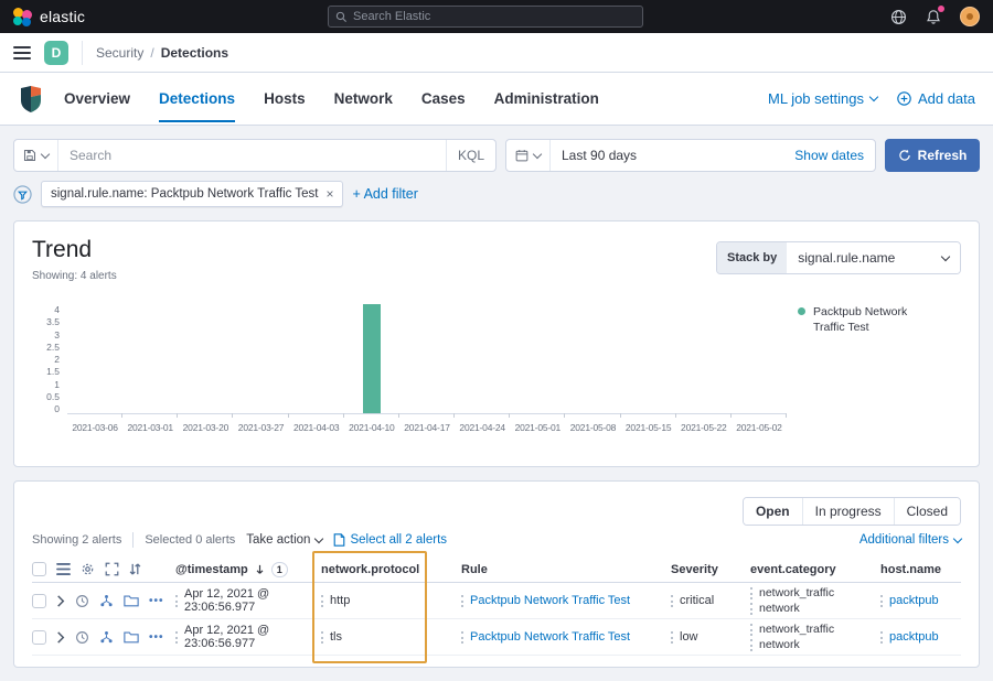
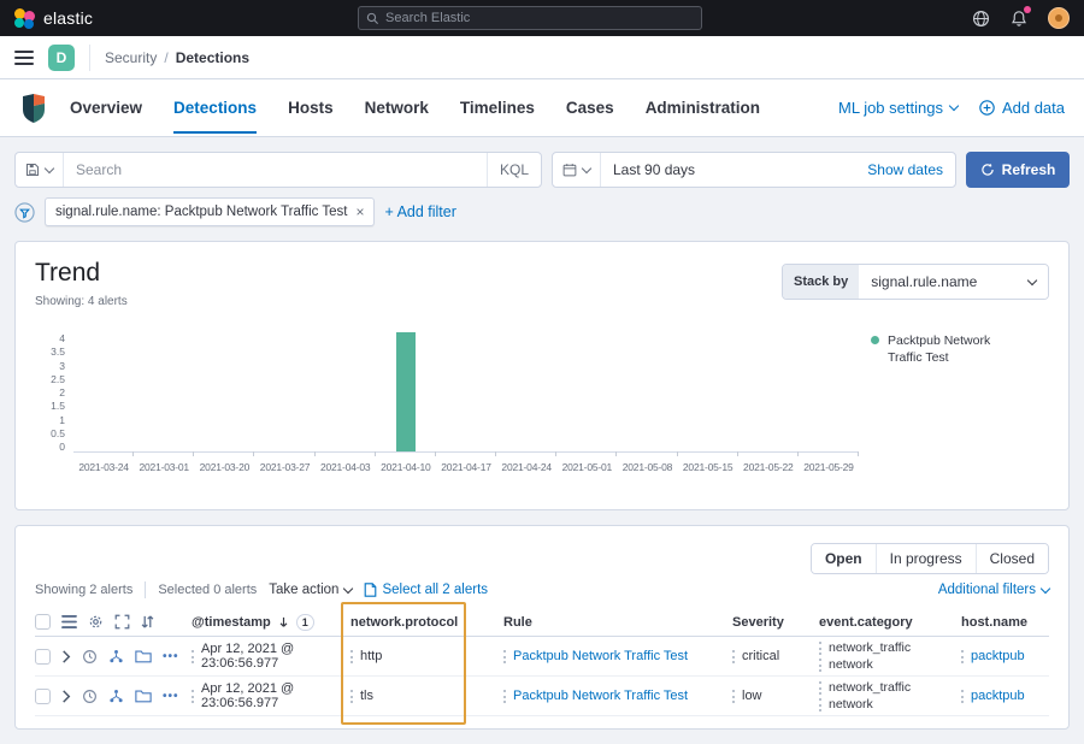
  elastic
  Search Elastic
  D
  Security
  /
  Detections
  Overview
  Detections
  Hosts
  Network
+ Timelines
  Cases
  Administration
  ML job settings
  Add data
  Search
  KQL
  Last 90 days
  Show dates
  Refresh
  signal.rule.name: Packtpub Network Traffic Test
  ×
  + Add filter
  Trend
  Showing: 4 alerts
  Stack by
  signal.rule.name
  4
  3.5
  3
  2.5
  2
  1.5
  1
  0.5
  0
- 2021-03-06
+ 2021-03-24
  2021-03-01
  2021-03-20
  2021-03-27
  2021-04-03
  2021-04-10
  2021-04-17
  2021-04-24
  2021-05-01
  2021-05-08
  2021-05-15
  2021-05-22
- 2021-05-02
+ 2021-05-29
  Packtpub Network Traffic Test
  Open
  In progress
  Closed
  Showing 2 alerts
  Selected 0 alerts
  Take action
  Select all 2 alerts
  Additional filters
  @timestamp
  1
  network.protocol
  Rule
  Severity
  event.category
  host.name
  •••
  Apr 12, 2021 @ 23:06:56.977
  http
  Packtpub Network Traffic Test
  critical
  network_traffic
  network
  packtpub
  •••
  Apr 12, 2021 @ 23:06:56.977
  tls
  Packtpub Network Traffic Test
  low
  network_traffic
  network
  packtpub
